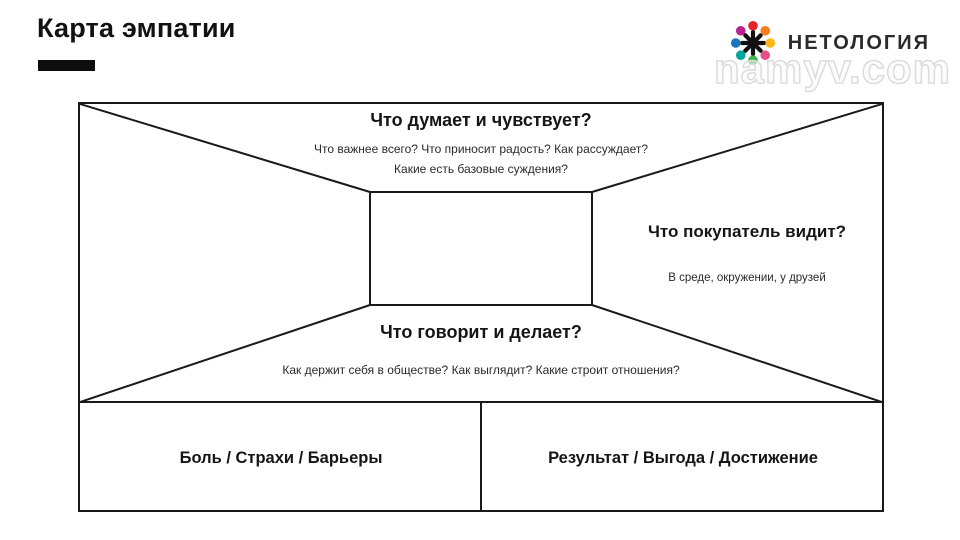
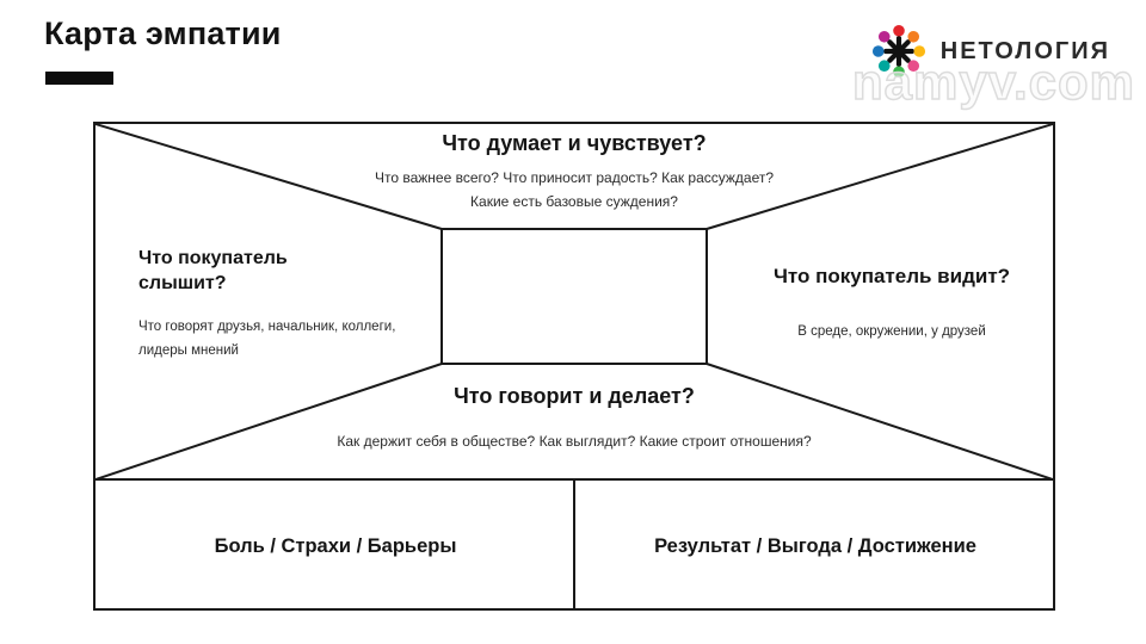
  Карта эмпатии
  НЕТОЛОГИЯ
  namyv.com
  Что думает и чувствует?
  Что важнее всего? Что приносит радость? Как рассуждает?
  Какие есть базовые суждения?
+ Что покупатель слышит?
+ Что говорят друзья, начальник, коллеги, лидеры мнений
  Что покупатель видит?
  В среде, окружении, у друзей
  Что говорит и делает?
  Как держит себя в обществе? Как выглядит? Какие строит отношения?
  Боль / Страхи / Барьеры
  Результат / Выгода / Достижение
